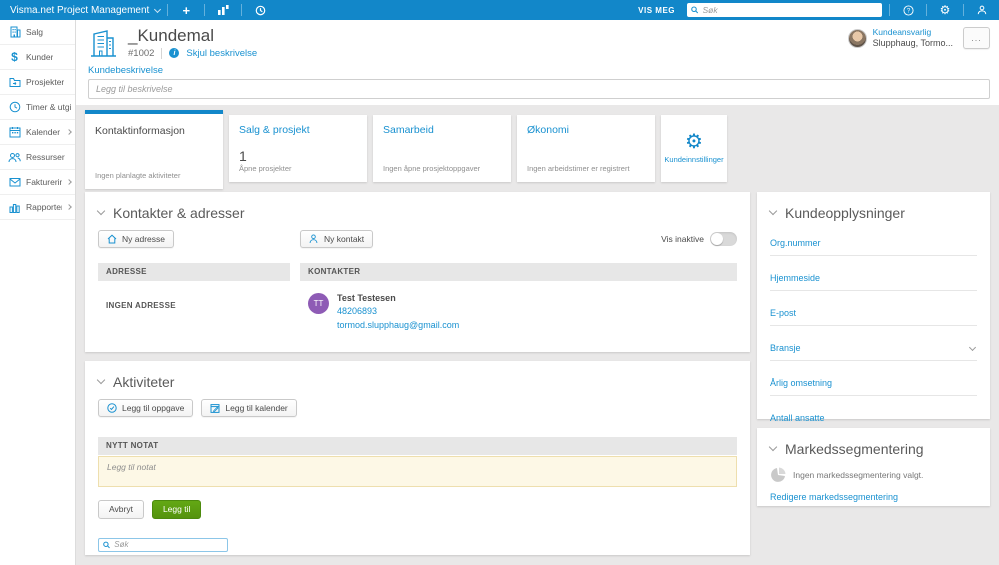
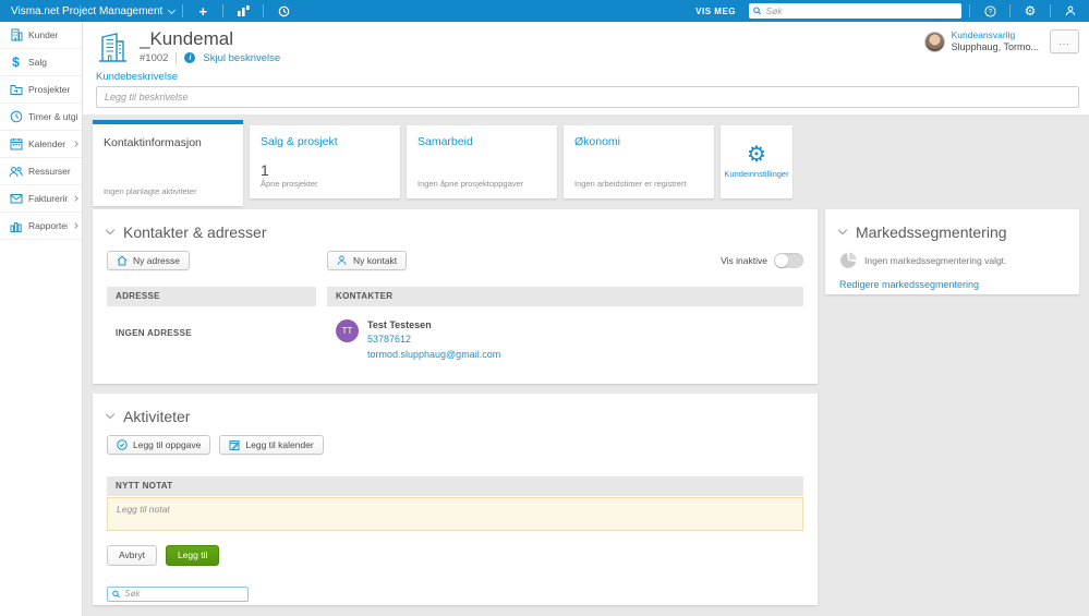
  Visma.net Project Management
  +
  VIS MEG
  Søk
  ⚙
- Salg
+ Kunder
  $
- Kunder
+ Salg
  Prosjekter
  Timer & utgi
  Kalender
  Ressurser
  Fakturerin
  Rapporte
  _Kundemal
  #1002
  Skjul beskrivelse
  Kundeansvarlig
  Slupphaug, Tormo...
  ...
  Kundebeskrivelse Legg til beskrivelse
  Kontaktinformasjon
  Ingen planlagte aktiviteter
  Salg & prosjekt
  1
  Åpne prosjekter
  Samarbeid
  Ingen åpne prosjektoppgaver
  Økonomi
  Ingen arbeidstimer er registrert
  ⚙
  Kundeinnstillinger
  Kontakter & adresser
  Ny adresse
  Ny kontakt
  Vis inaktive
  ADRESSE
  KONTAKTER
  INGEN ADRESSE
  TT
  Test Testesen
- 48206893
+ 53787612
  tormod.slupphaug@gmail.com
  Aktiviteter
  Legg til oppgave
  Legg til kalender
  NYTT NOTAT
  Legg til notat
  Avbryt
  Legg til
  Søk
- Kundeopplysninger
- Org.nummer
- Hjemmeside
- E-post
- Bransje
- Årlig omsetning
- Antall ansatte
  Markedssegmentering
  Ingen markedssegmentering valgt.
  Redigere markedssegmentering
